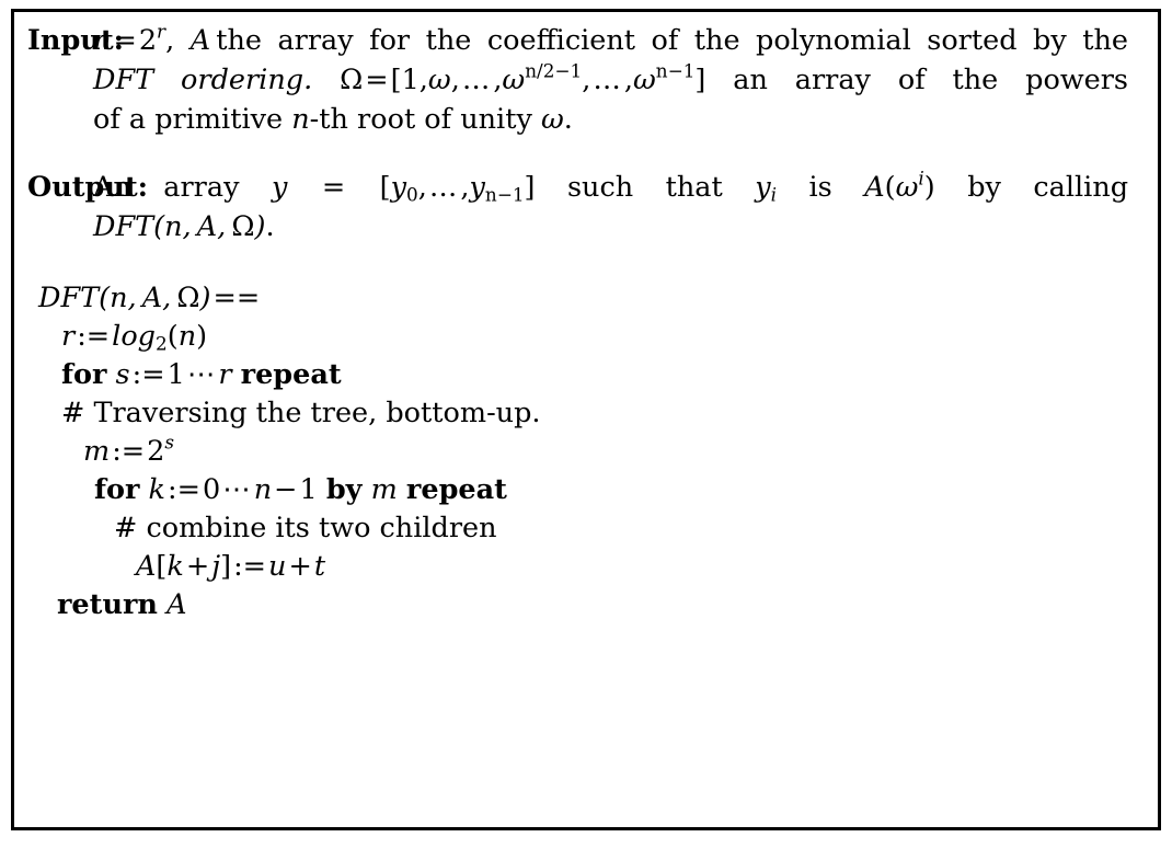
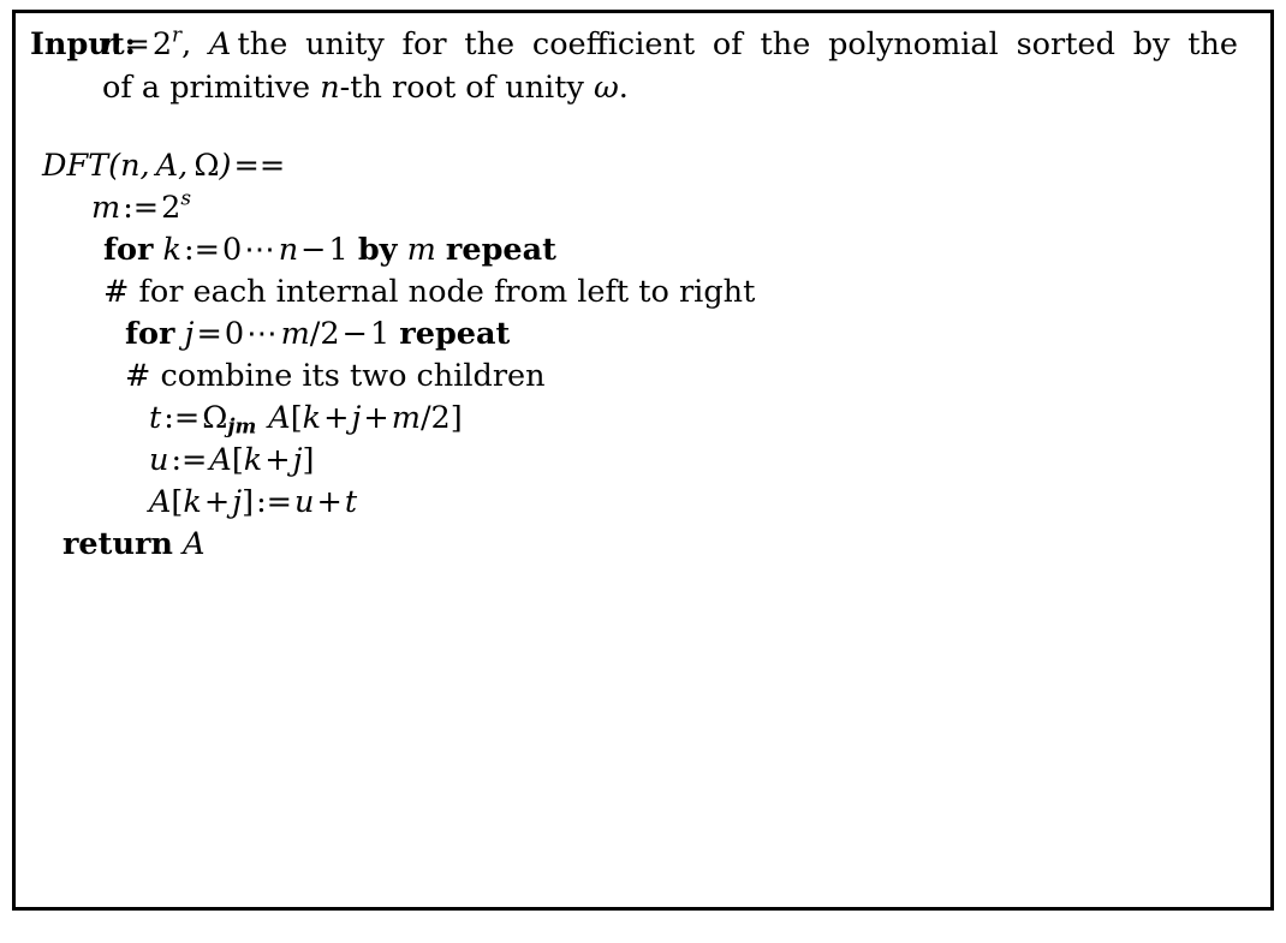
  Input:
- n=2r, A the array for the coefficient of the polynomial sorted by the
+ n=2r, A the unity for the coefficient of the polynomial sorted by the
- DFT ordering. Ω=[1,ω,…,ωn/2−1,…,ωn−1] an array of the powers
  of a primitive n-th root of unity ω.
- Output:
- An array y = [y0,…,yn−1] such that yi is A(ωi) by calling
- DFT(n, A, Ω).
  DFT(n, A, Ω)==
- r:=log2(n)
- for s:=1⋯r repeat
- # Traversing the tree, bottom-up.
  m:=2s
  for k:=0⋯n−1 by m repeat
+ # for each internal node from left to right
+ for j=0⋯m/2−1 repeat
  # combine its two children
+ t:=Ωjm A[k+j+m/2]
+ u:=A[k+j]
  A[k+j]:=u+t
  return A
